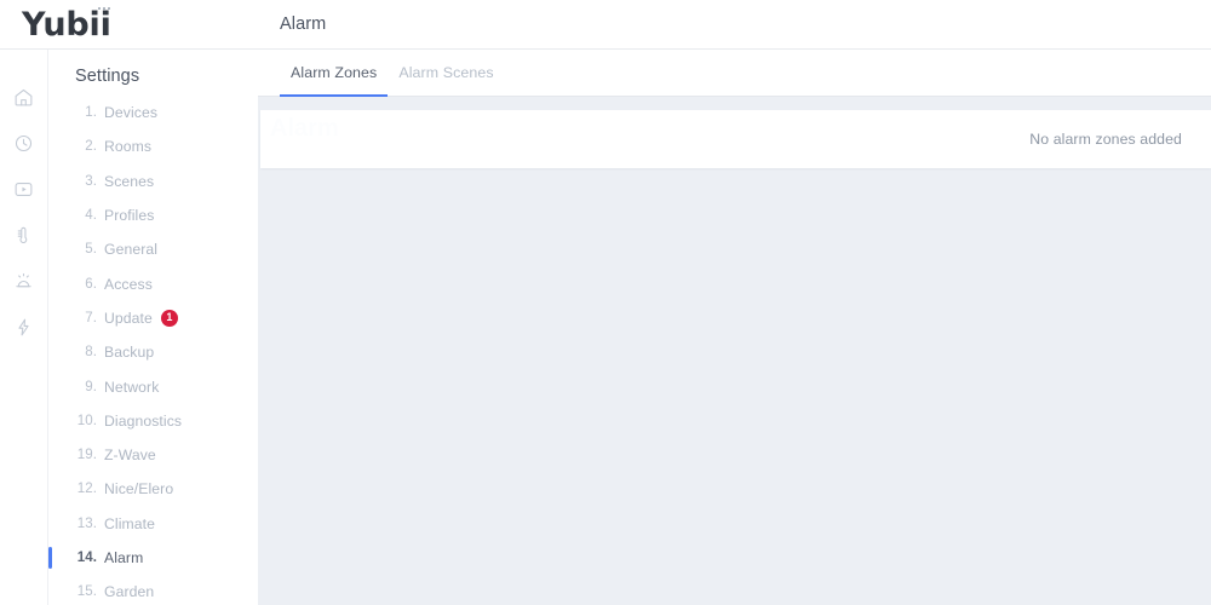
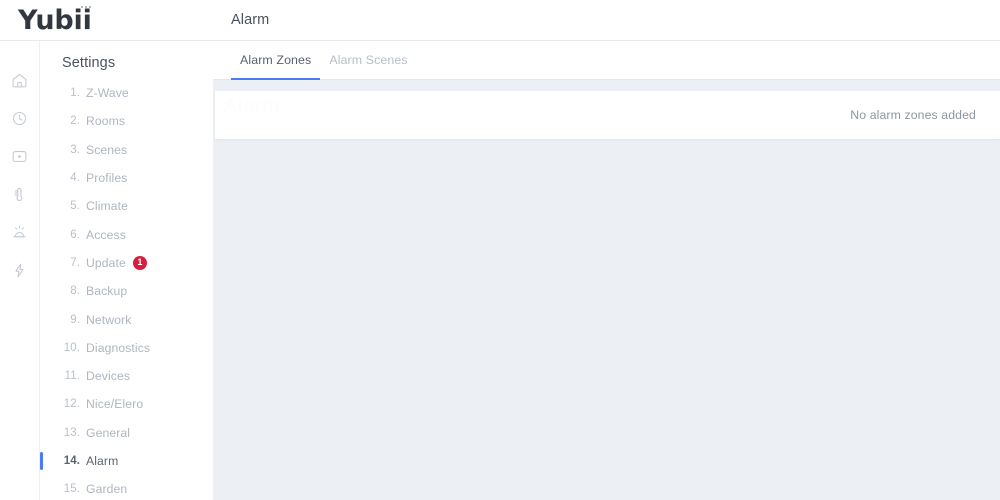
  Yubii
  Settings
  1.
- Devices
+ Z-Wave
  2.
  Rooms
  3.
  Scenes
  4.
  Profiles
  5.
- General
+ Climate
  6.
  Access
  7.
  Update
  1
  8.
  Backup
  9.
  Network
  10.
  Diagnostics
- 19.
+ 11.
- Z-Wave
+ Devices
  12.
  Nice/Elero
  13.
- Climate
+ General
  14.
  Alarm
  15.
  Garden
  Alarm
  Alarm Zones
  Alarm Scenes
  No alarm zones added
